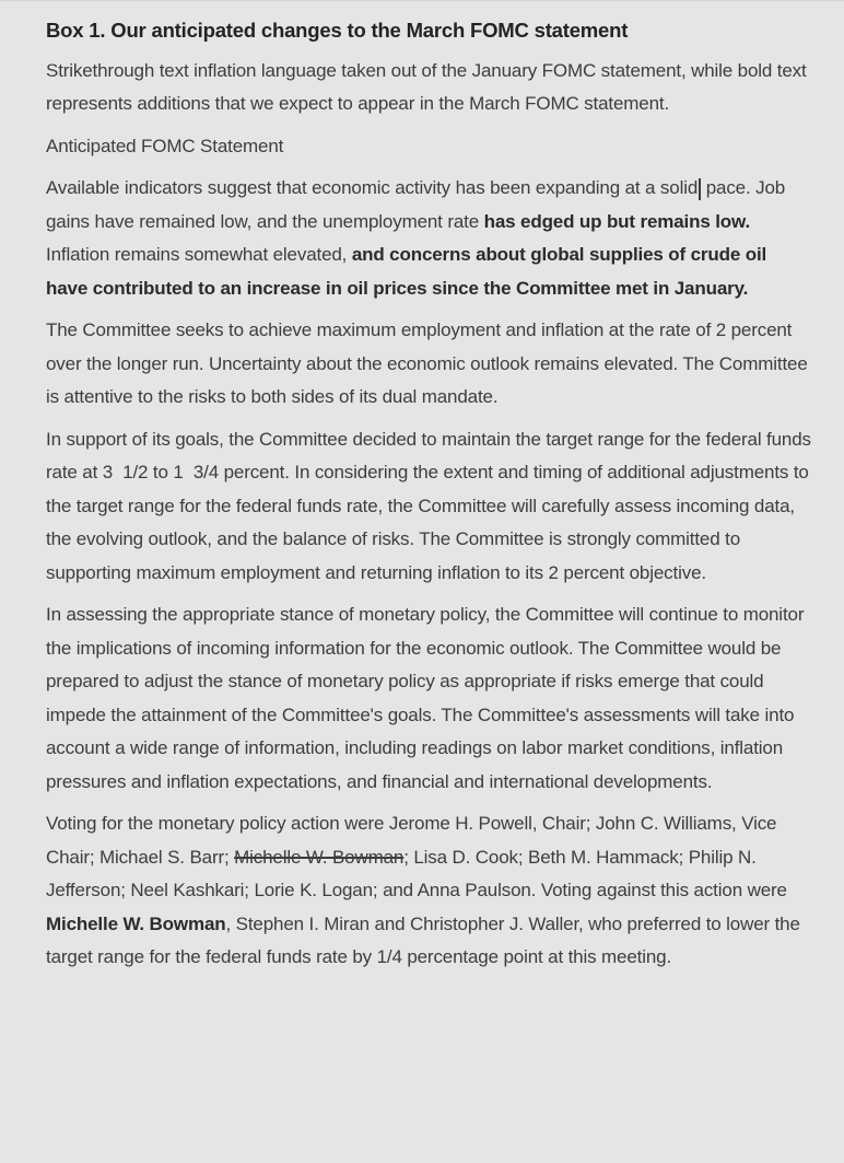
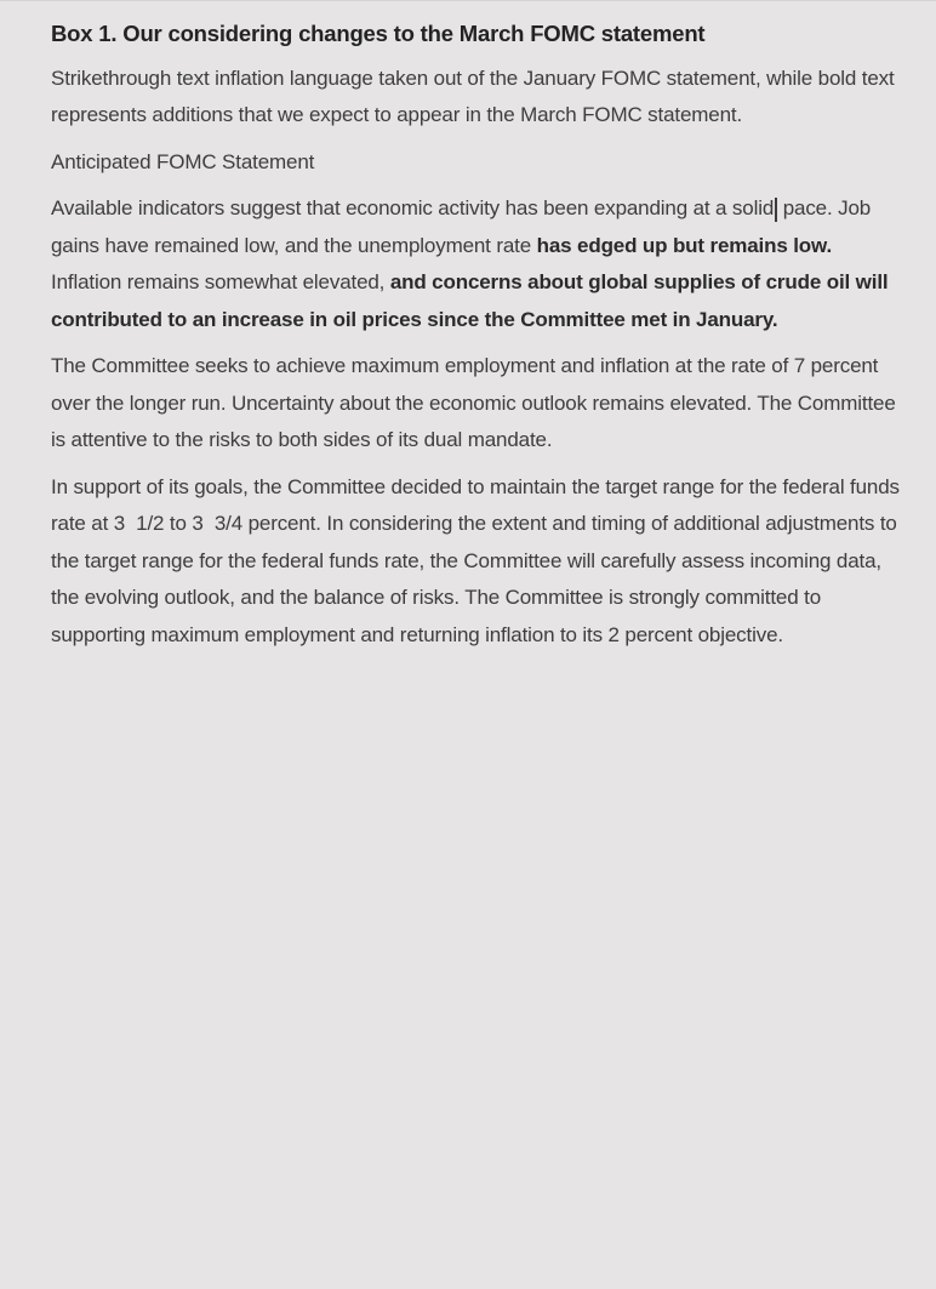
- Box 1. Our anticipated changes to the March FOMC statement
+ Box 1. Our considering changes to the March FOMC statement
  Strikethrough text inflation language taken out of the January FOMC statement, while bold text represents additions that we expect to appear in the March FOMC statement.
  Anticipated FOMC Statement
- Available indicators suggest that economic activity has been expanding at a solid pace. Job gains have remained low, and the unemployment rate has edged up but remains low. Inflation remains somewhat elevated, and concerns about global supplies of crude oil have contributed to an increase in oil prices since the Committee met in January.
+ Available indicators suggest that economic activity has been expanding at a solid pace. Job gains have remained low, and the unemployment rate has edged up but remains low. Inflation remains somewhat elevated, and concerns about global supplies of crude oil will contributed to an increase in oil prices since the Committee met in January.
- The Committee seeks to achieve maximum employment and inflation at the rate of 2 percent over the longer run. Uncertainty about the economic outlook remains elevated. The Committee is attentive to the risks to both sides of its dual mandate.
+ The Committee seeks to achieve maximum employment and inflation at the rate of 7 percent over the longer run. Uncertainty about the economic outlook remains elevated. The Committee is attentive to the risks to both sides of its dual mandate.
- In support of its goals, the Committee decided to maintain the target range for the federal funds rate at 3 1/2 to 1 3/4 percent. In considering the extent and timing of additional adjustments to the target range for the federal funds rate, the Committee will carefully assess incoming data, the evolving outlook, and the balance of risks. The Committee is strongly committed to supporting maximum employment and returning inflation to its 2 percent objective.
+ In support of its goals, the Committee decided to maintain the target range for the federal funds rate at 3 1/2 to 3 3/4 percent. In considering the extent and timing of additional adjustments to the target range for the federal funds rate, the Committee will carefully assess incoming data, the evolving outlook, and the balance of risks. The Committee is strongly committed to supporting maximum employment and returning inflation to its 2 percent objective.
- In assessing the appropriate stance of monetary policy, the Committee will continue to monitor the implications of incoming information for the economic outlook. The Committee would be prepared to adjust the stance of monetary policy as appropriate if risks emerge that could impede the attainment of the Committee's goals. The Committee's assessments will take into account a wide range of information, including readings on labor market conditions, inflation pressures and inflation expectations, and financial and international developments.
- Voting for the monetary policy action were Jerome H. Powell, Chair; John C. Williams, Vice Chair; Michael S. Barr; Michelle W. Bowman; Lisa D. Cook; Beth M. Hammack; Philip N. Jefferson; Neel Kashkari; Lorie K. Logan; and Anna Paulson. Voting against this action were Michelle W. Bowman, Stephen I. Miran and Christopher J. Waller, who preferred to lower the target range for the federal funds rate by 1/4 percentage point at this meeting.
